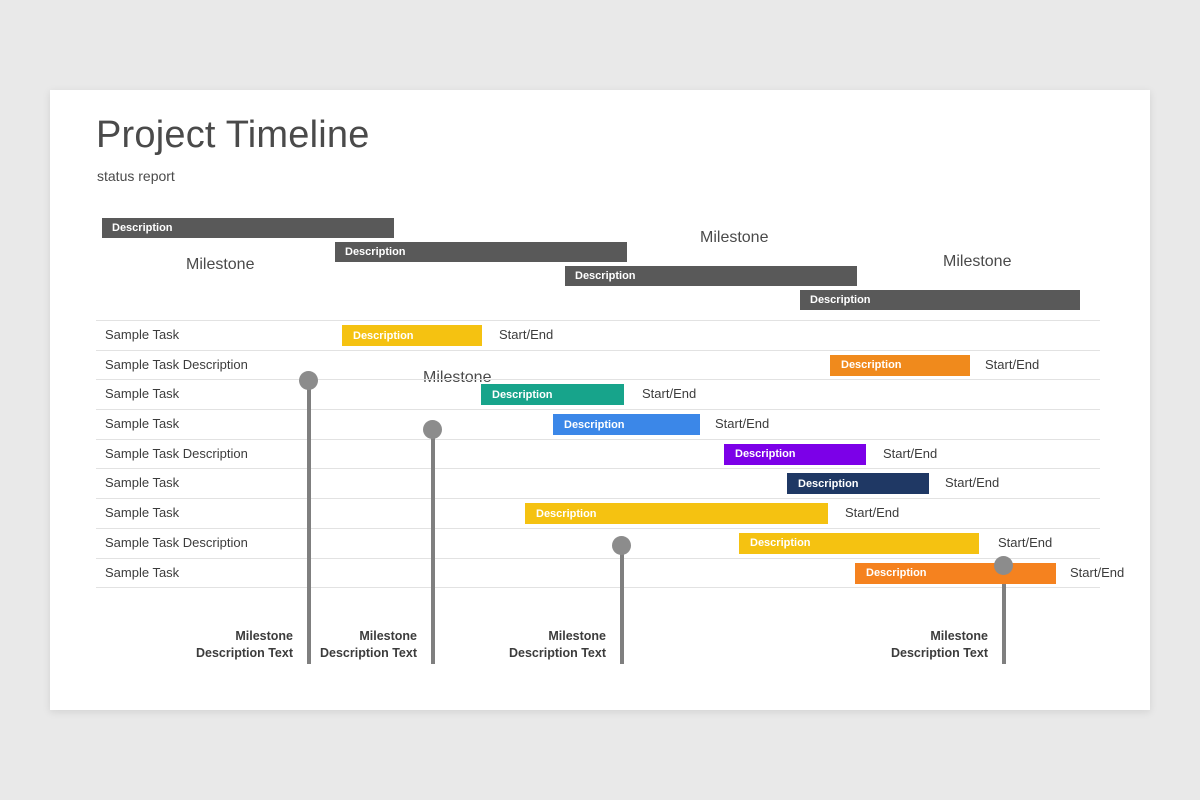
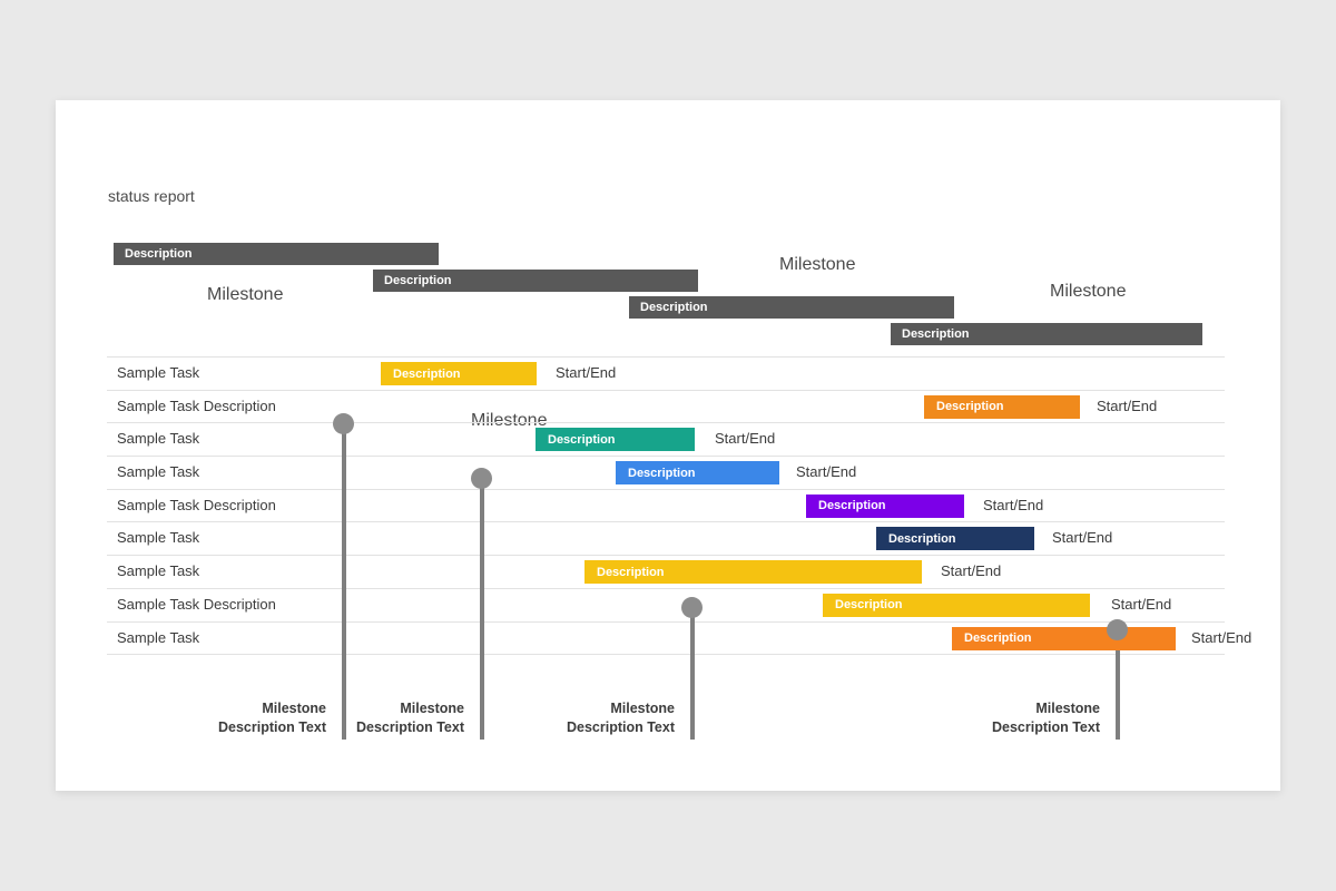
- Project Timeline
  status report
  Description
  Description
  Description
  Description
  Milestone
  Milestone
  Milestone
  Milestone
  Sample Task
  Description
  Start/End
  Sample Task Description
  Description
  Start/End
  Sample Task
  Description
  Start/End
  Sample Task
  Description
  Start/End
  Sample Task Description
  Description
  Start/End
  Sample Task
  Description
  Start/End
  Sample Task
  Description
  Start/End
  Sample Task Description
  Description
  Start/End
  Sample Task
  Description
  Start/End
  Milestone
  Description Text
  Milestone
  Description Text
  Milestone
  Description Text
  Milestone
  Description Text
